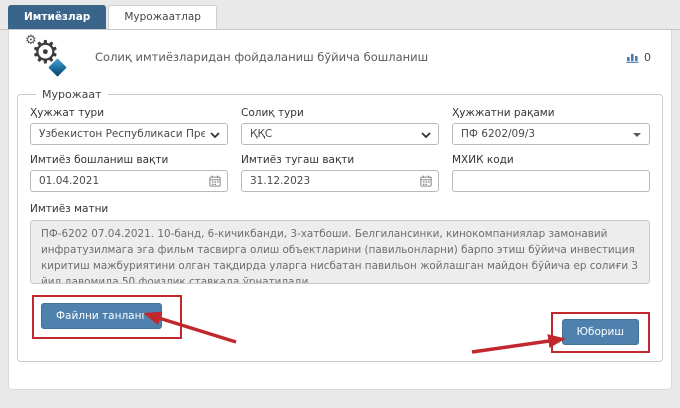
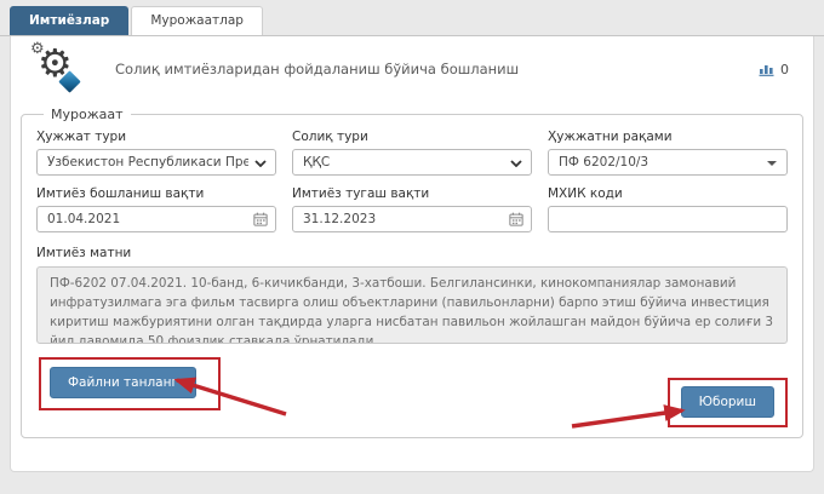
  Имтиёзлар
  Мурожаатлар
  ⚙
  ⚙
  Солиқ имтиёзларидан фойдаланиш бўйича бошланиш
  0
  Мурожаат
  Ҳужжат тури
  Ўзбекистон Республикаси Пре
  Солиқ тури
  ҚҚС
  Ҳужжатни рақами
- ПФ 6202/09/3
+ ПФ 6202/10/3
  Имтиёз бошланиш вақти
  01.04.2021
  Имтиёз тугаш вақти
  31.12.2023
  МХИК коди
  Имтиёз матни
  Юбориш
